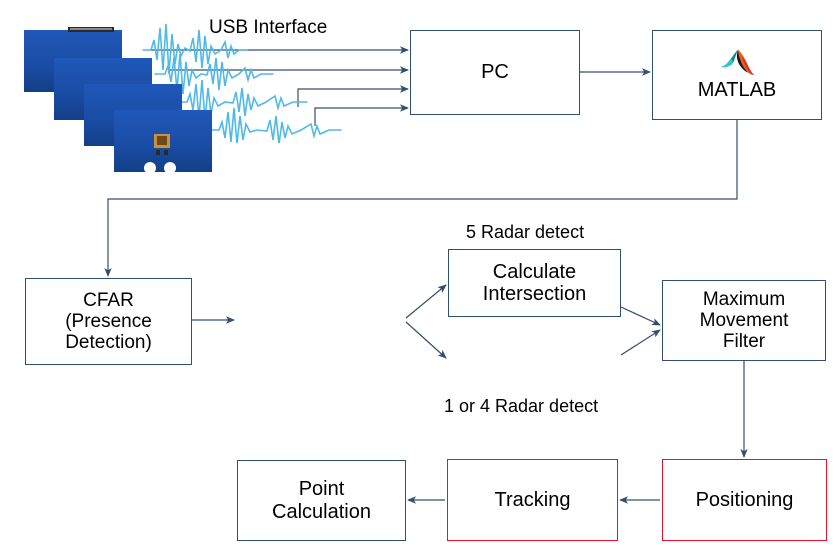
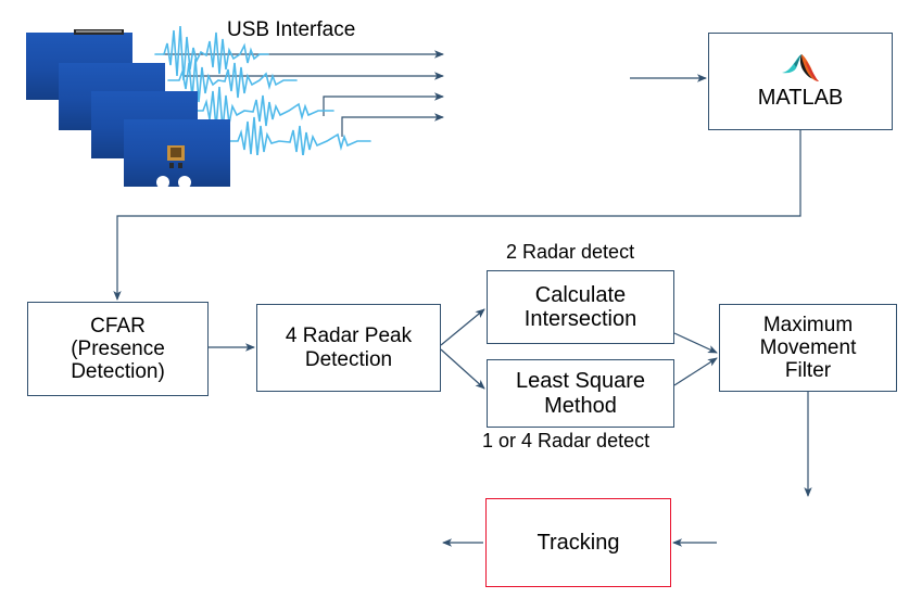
  USB Interface
- 5 Radar detect
+ 2 Radar detect
  1 or 4 Radar detect
- PC
  MATLAB
  CFAR
  (Presence
  Detection)
+ 4 Radar Peak
+ Detection
  Calculate
  Intersection
+ Least Square
+ Method
  Maximum
  Movement
  Filter
- Positioning
  Tracking
- Point
- Calculation
